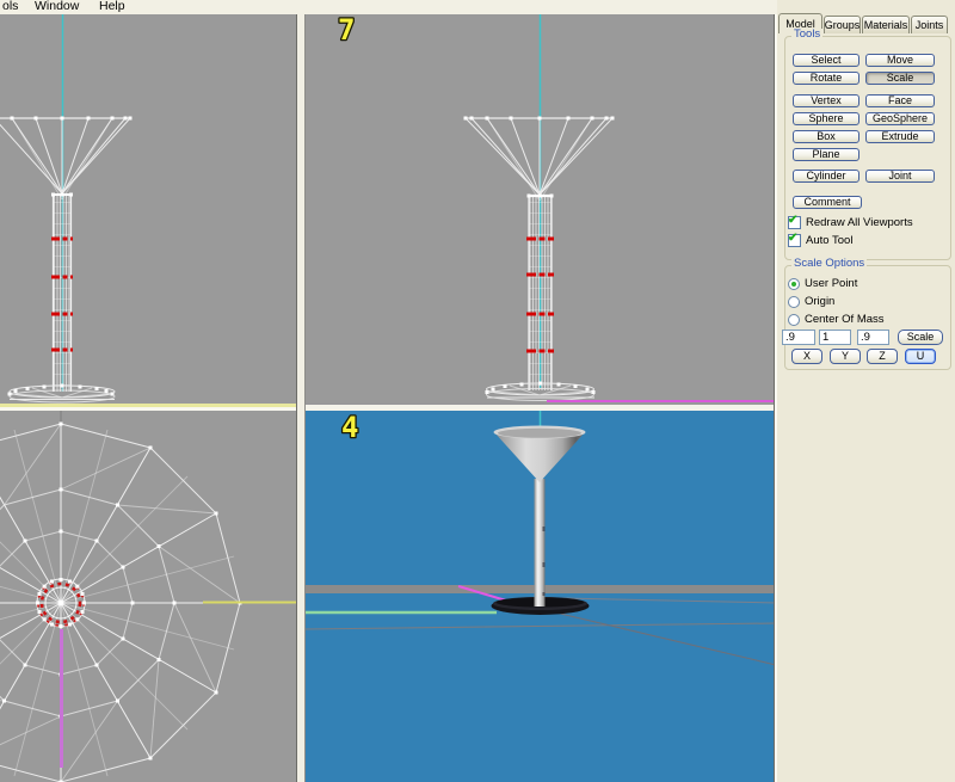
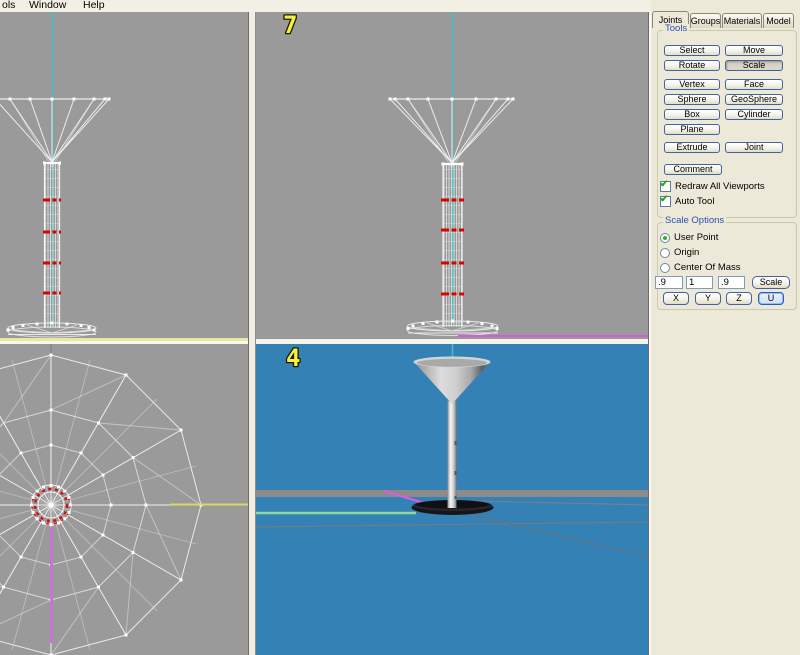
  ols
  Window
  Help
  7
  4
- Model
+ Joints
  Groups
  Materials
- Joints
+ Model
  Tools
  Select
  Move
  Rotate
  Scale
  Vertex
  Face
  Sphere
  GeoSphere
  Box
- Extrude
+ Cylinder
  Plane
- Cylinder
+ Extrude
  Joint
  Comment
  ✔
  Redraw All Viewports
  ✔
  Auto Tool
  Scale Options
  User Point
  Origin
  Center Of Mass
  .9
  1
  .9
  Scale
  X
  Y
  Z
  U
